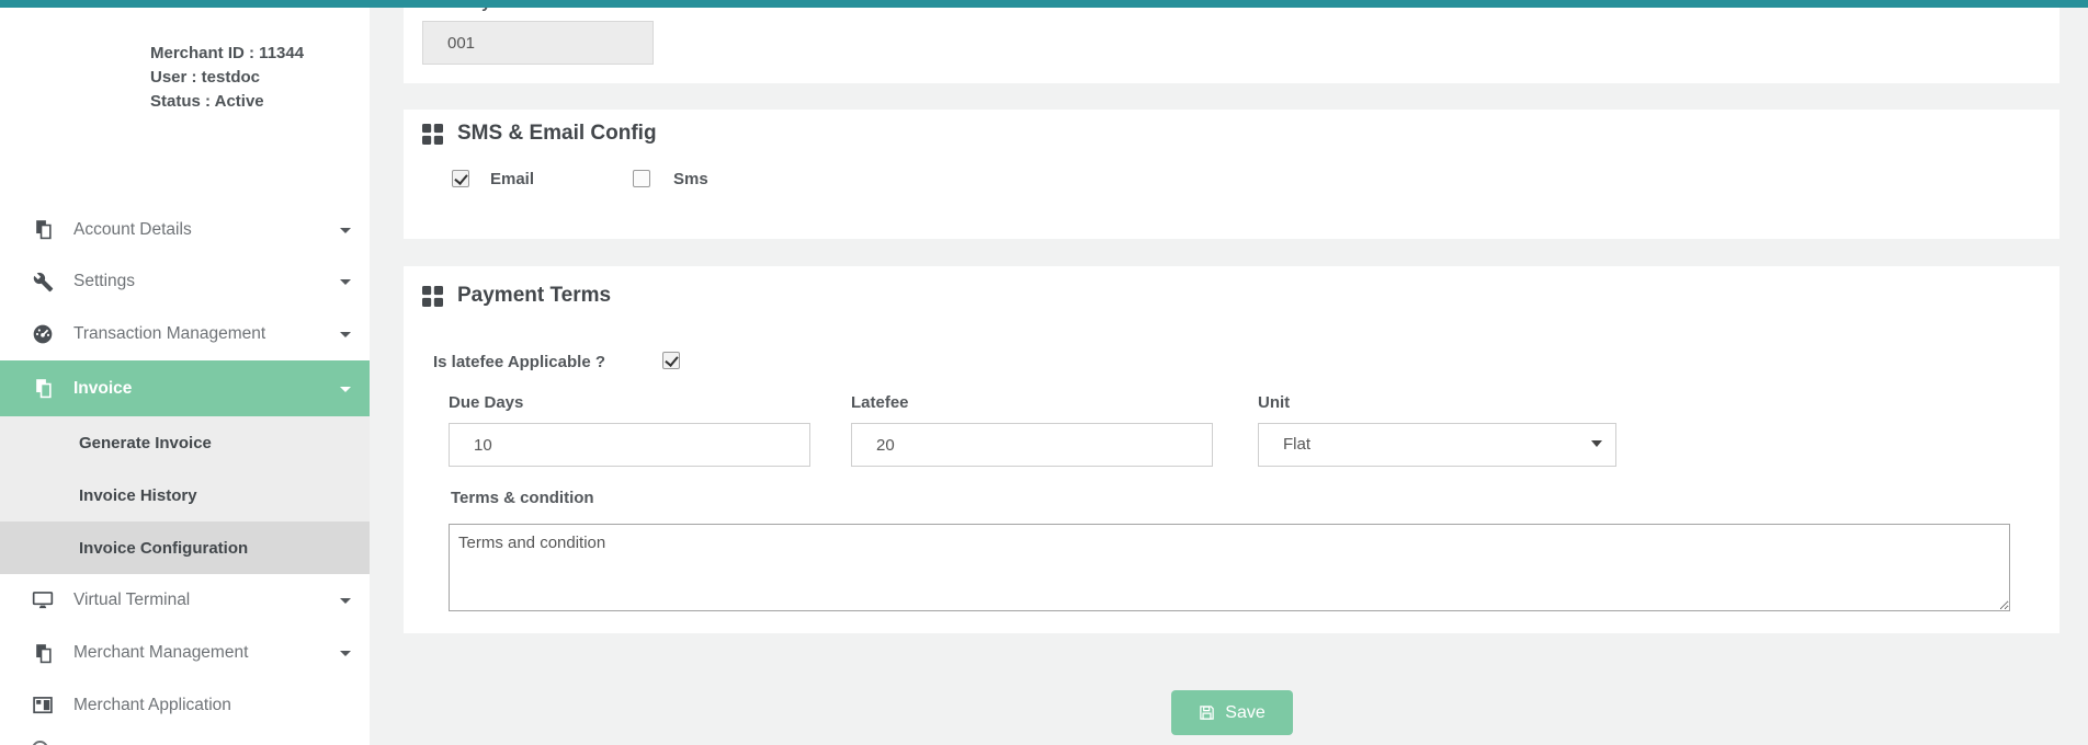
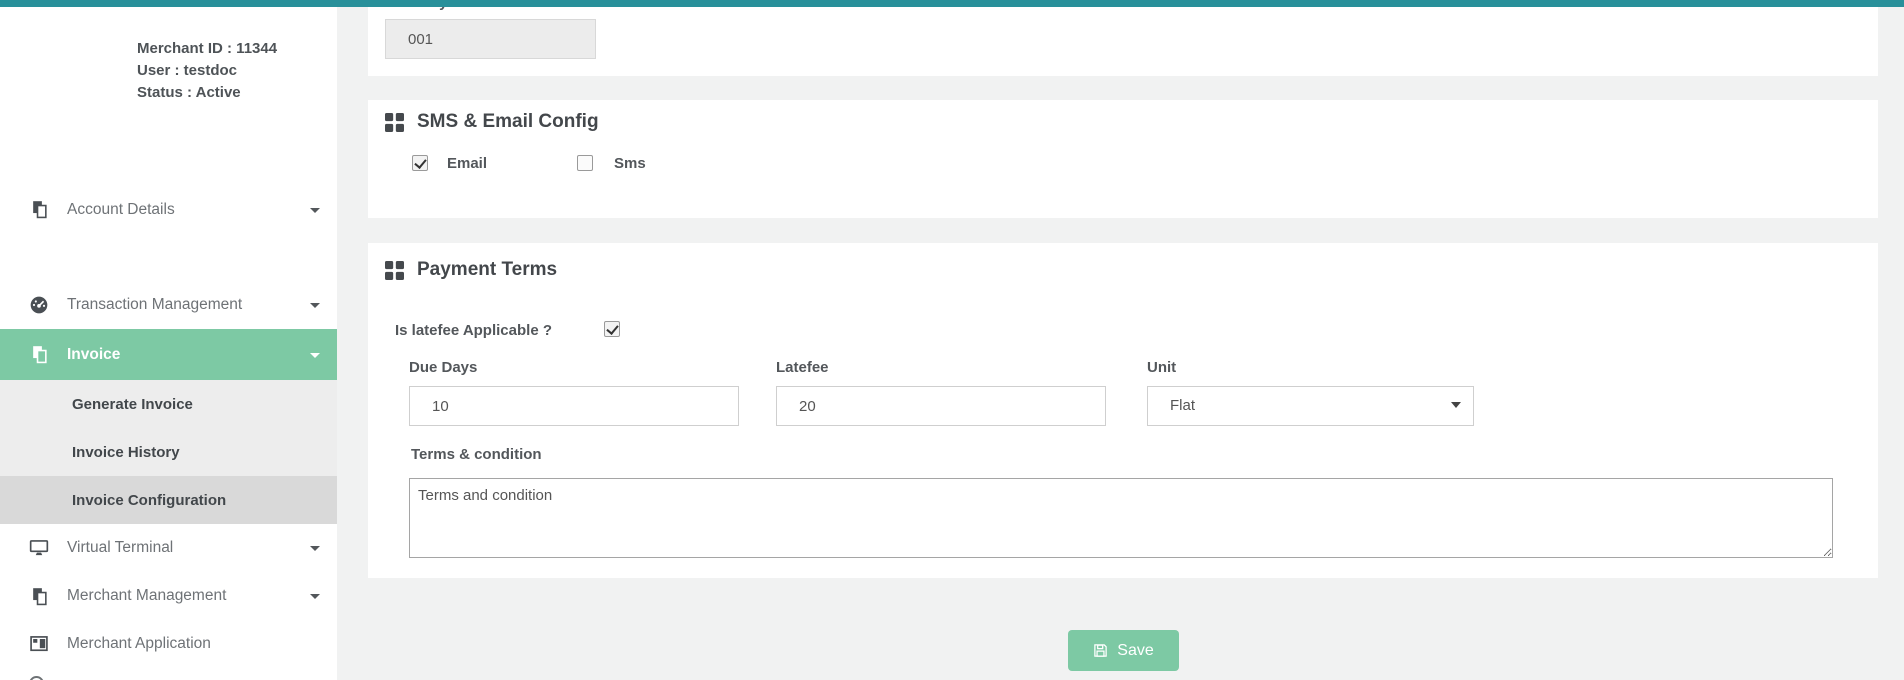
  Merchant ID : 11344
  User : testdoc
  Status : Active
  Account Details
- Settings
  Transaction Management
  Invoice
  Generate Invoice
  Invoice History
  Invoice Configuration
  Virtual Terminal
  Merchant Management
  Merchant Application
  001
  SMS & Email Config
  Email
  Sms
  Payment Terms
  Is latefee Applicable ?
  Due Days
  Latefee
  Unit
  10
  20
  Flat
  Terms & condition
  Terms and condition
  Save
